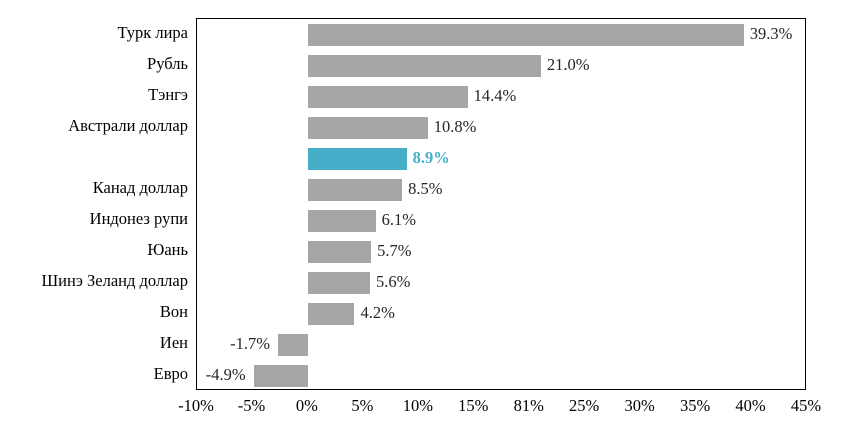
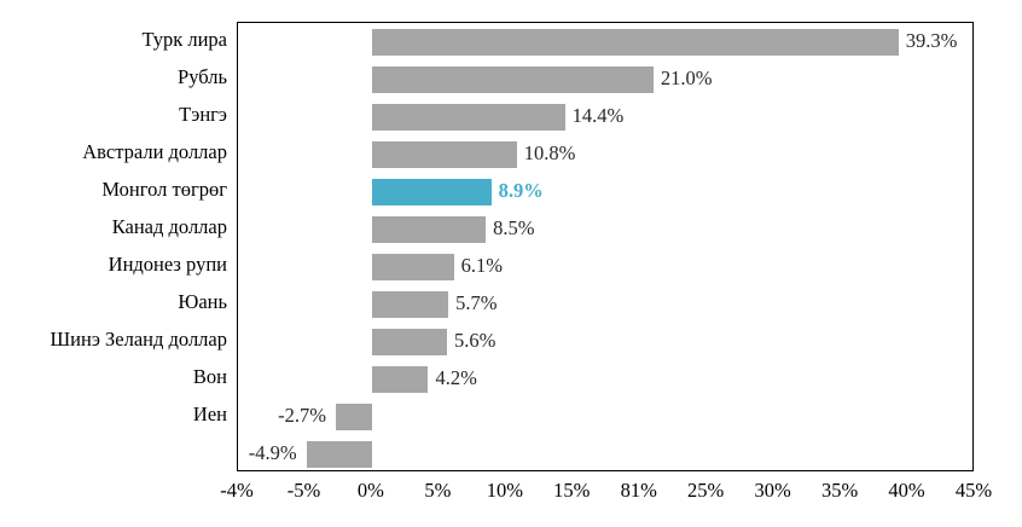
  Турк лира
  Рубль
  Тэнгэ
  Австрали доллар
+ Монгол төгрөг
  Канад доллар
  Индонез рупи
  Юань
  Шинэ Зеланд доллар
  Вон
  Иен
- Евро
  39.3%
  21.0%
  14.4%
  10.8%
  8.9%
  8.5%
  6.1%
  5.7%
  5.6%
  4.2%
- -1.7%
+ -2.7%
  -4.9%
- -10%
+ -4%
  -5%
  0%
  5%
  10%
  15%
  81%
  25%
  30%
  35%
  40%
  45%
